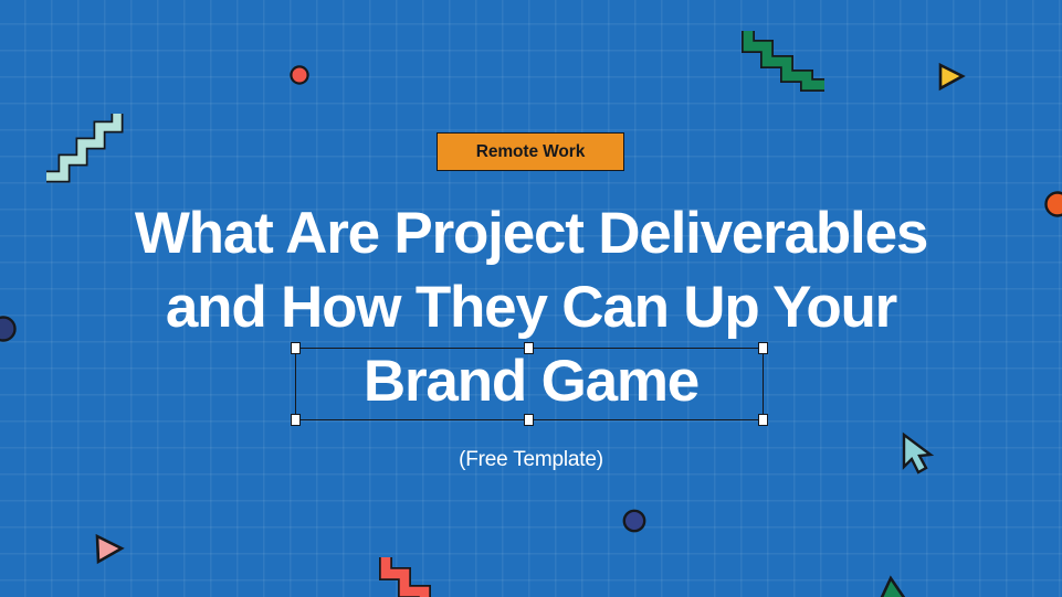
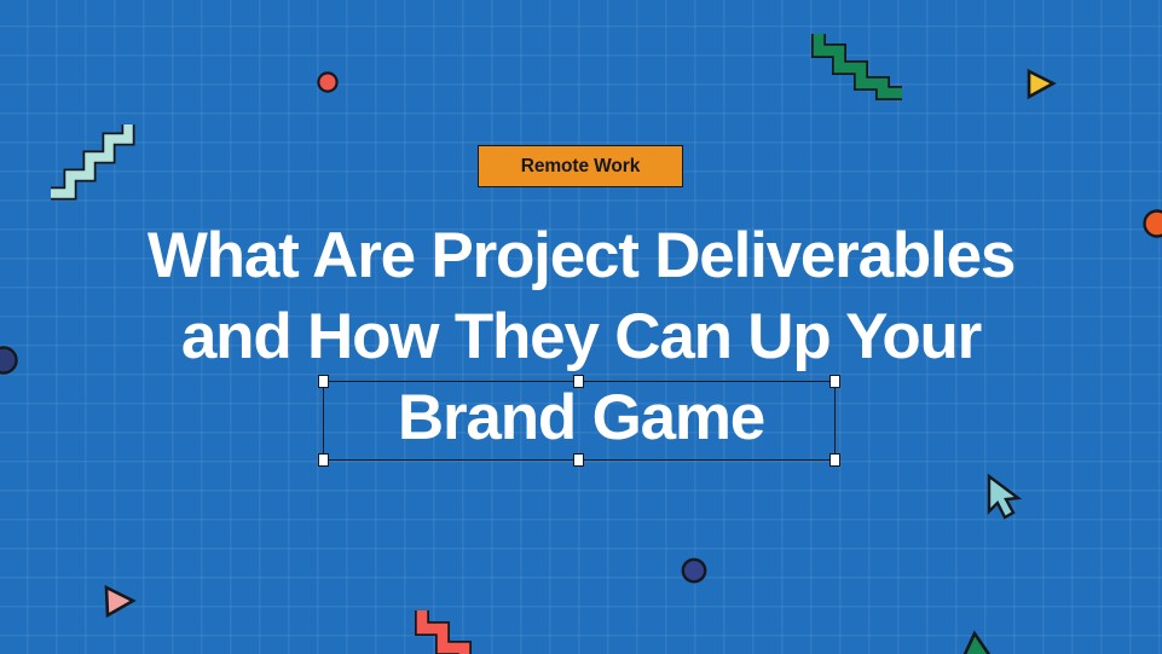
  Remote Work
  What Are Project Deliverables
  and How They Can Up Your
  Brand Game
- (Free Template)
